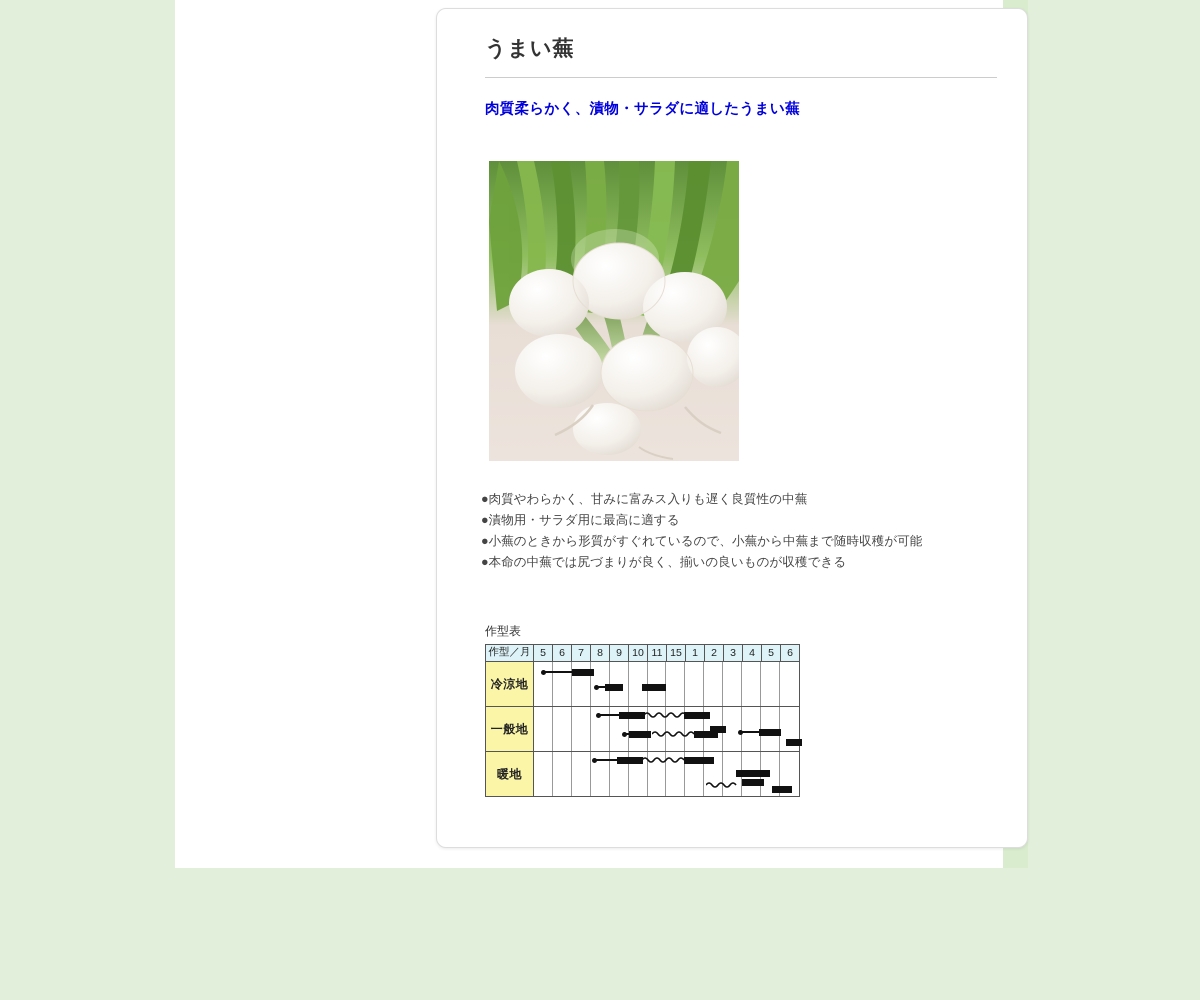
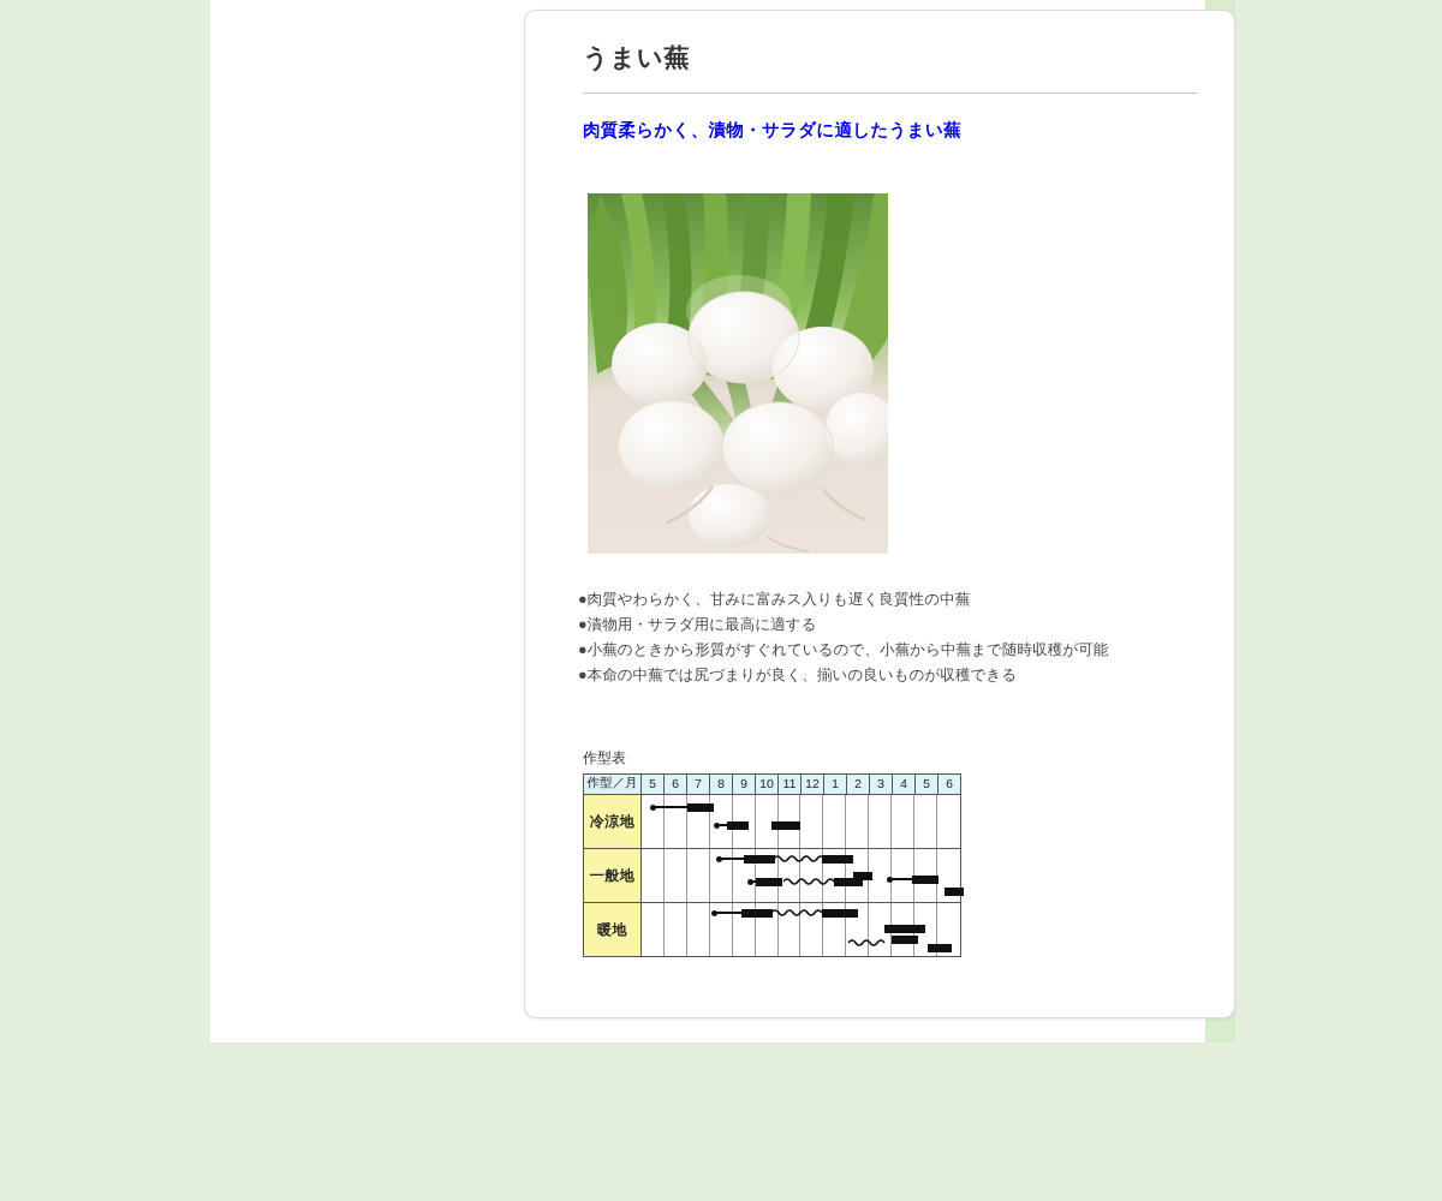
  うまい蕪
  肉質柔らかく、漬物・サラダに適したうまい蕪
  ●肉質やわらかく、甘みに富みス入りも遅く良質性の中蕪
  ●漬物用・サラダ用に最高に適する
  ●小蕪のときから形質がすぐれているので、小蕪から中蕪まで随時収穫が可能
  ●本命の中蕪では尻づまりが良く、揃いの良いものが収穫できる
  作型表
- 作型／月	5	6	7	8	9	10	11	15	1	2	3	4	5	6
+ 作型／月	5	6	7	8	9	10	11	12	1	2	3	4	5	6
  冷涼地
  一般地
  暖地
